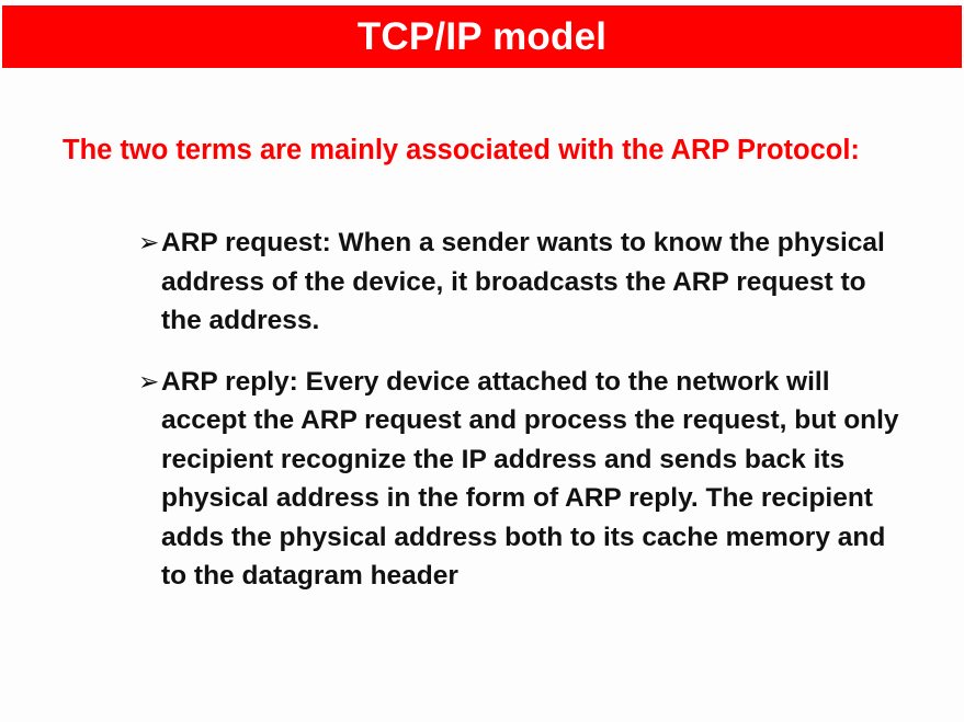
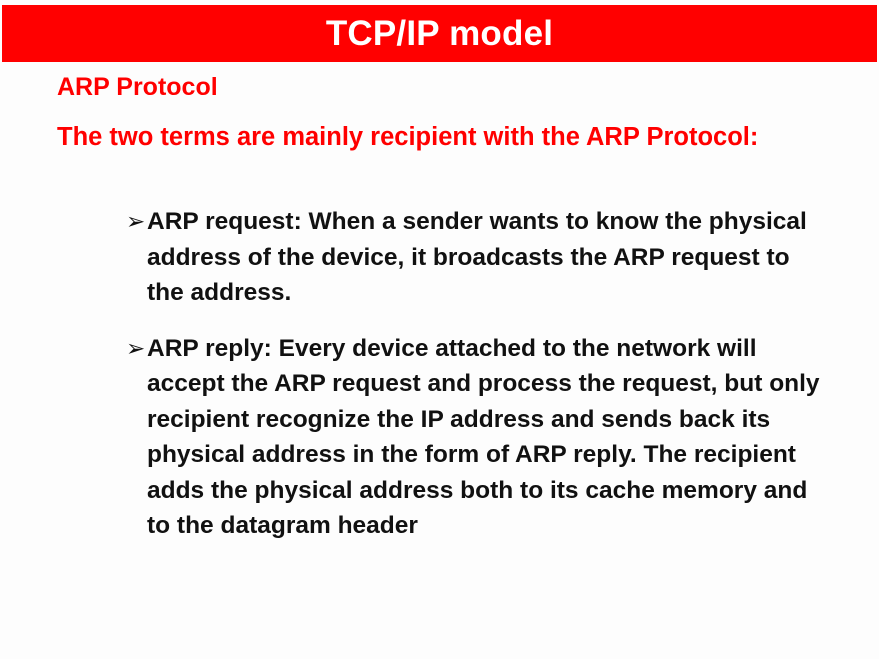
  TCP/IP model
+ ARP Protocol
- The two terms are mainly associated with the ARP Protocol:
+ The two terms are mainly recipient with the ARP Protocol:
  ➢
  ARP request: When a sender wants to know the physical address of the device, it broadcasts the ARP request to the address.
  ➢
  ARP reply: Every device attached to the network will accept the ARP request and process the request, but only recipient recognize the IP address and sends back its physical address in the form of ARP reply. The recipient adds the physical address both to its cache memory and to the datagram header
